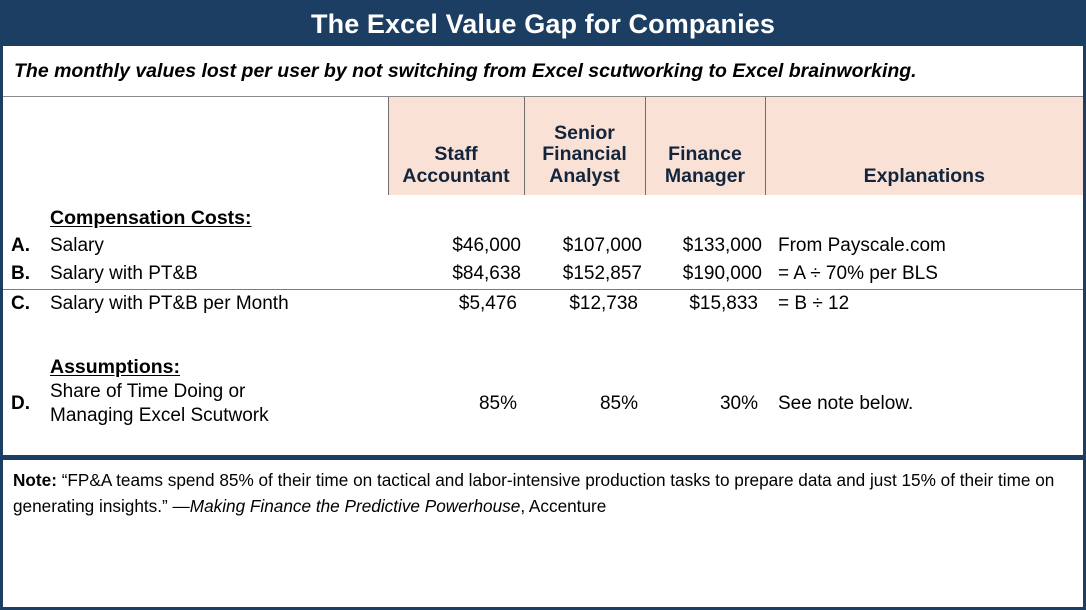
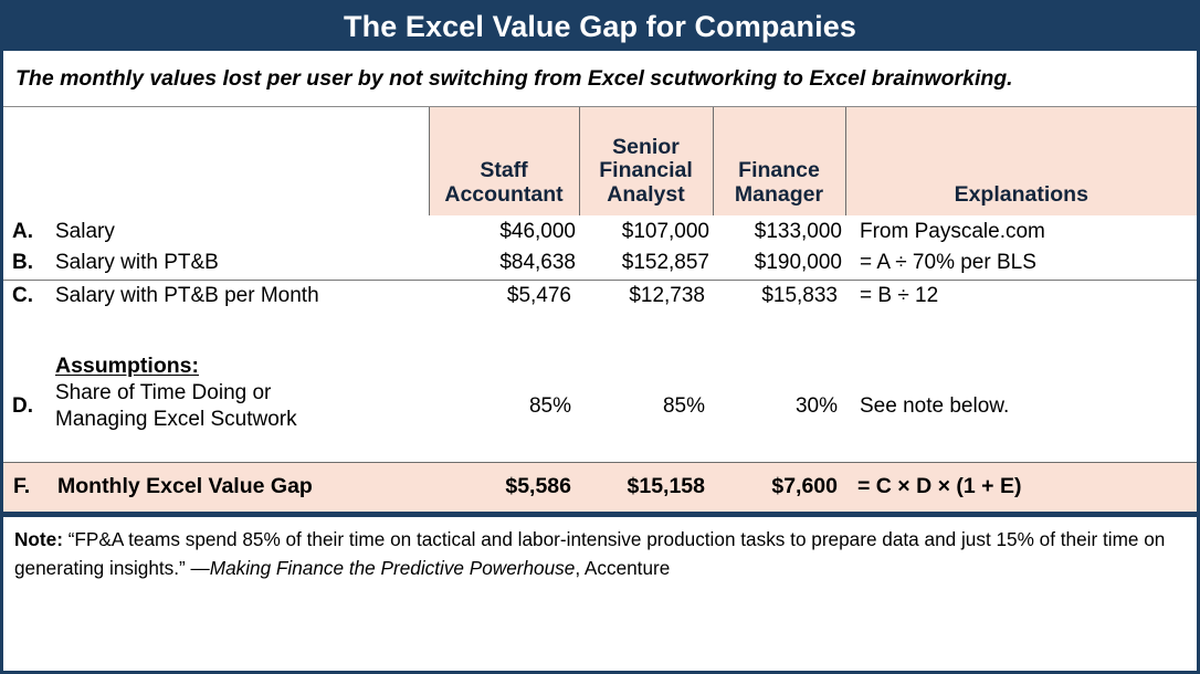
  The Excel Value Gap for Companies
  The monthly values lost per user by not switching from Excel scutworking to Excel brainworking.
  		Staff Accountant	Senior Financial Analyst	Finance Manager	Explanations
- 	Compensation Costs:
  A.	Salary	$46,000	$107,000	$133,000	From Payscale.com
  B.	Salary with PT&B	$84,638	$152,857	$190,000	= A ÷ 70% per BLS
  C.	Salary with PT&B per Month	$5,476	$12,738	$15,833	= B ÷ 12
  	Assumptions:
  D.	Share of Time Doing or Managing Excel Scutwork	85%	85%	30%	See note below.
+ F.	Monthly Excel Value Gap	$5,586	$15,158	$7,600	= C × D × (1 + E)
  Note: “FP&A teams spend 85% of their time on tactical and labor-intensive production tasks to prepare data and just 15% of their time on generating insights.” —Making Finance the Predictive Powerhouse, Accenture
